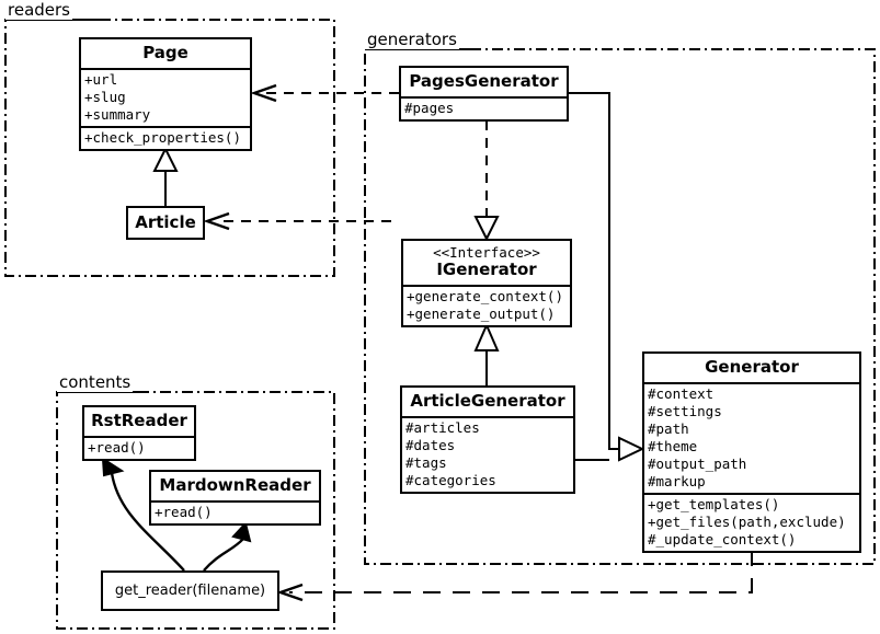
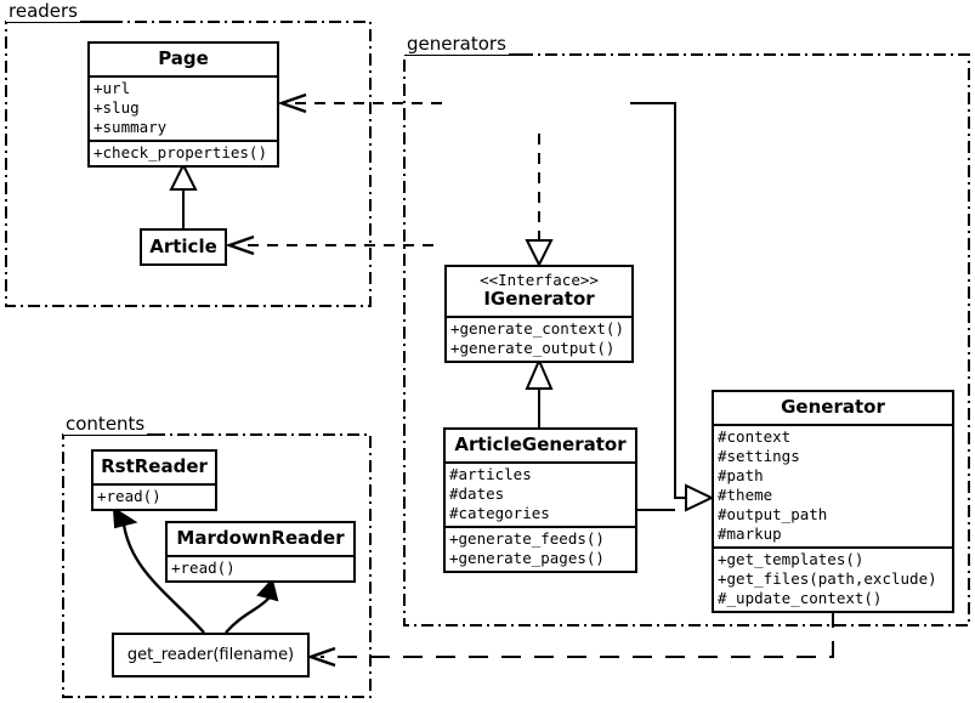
  readers
  generators
  contents
  Page
  +url
  +slug
  +summary
  +check_properties()
  Article
- PagesGenerator
- #pages
  <<Interface>>
  IGenerator
  +generate_context()
  +generate_output()
  ArticleGenerator
  #articles
  #dates
- #tags
  #categories
+ +generate_feeds()
+ +generate_pages()
  Generator
  #context
  #settings
  #path
  #theme
  #output_path
  #markup
  +get_templates()
  +get_files(path,exclude)
  #_update_context()
  RstReader
  +read()
  MardownReader
  +read()
  get_reader(filename)
